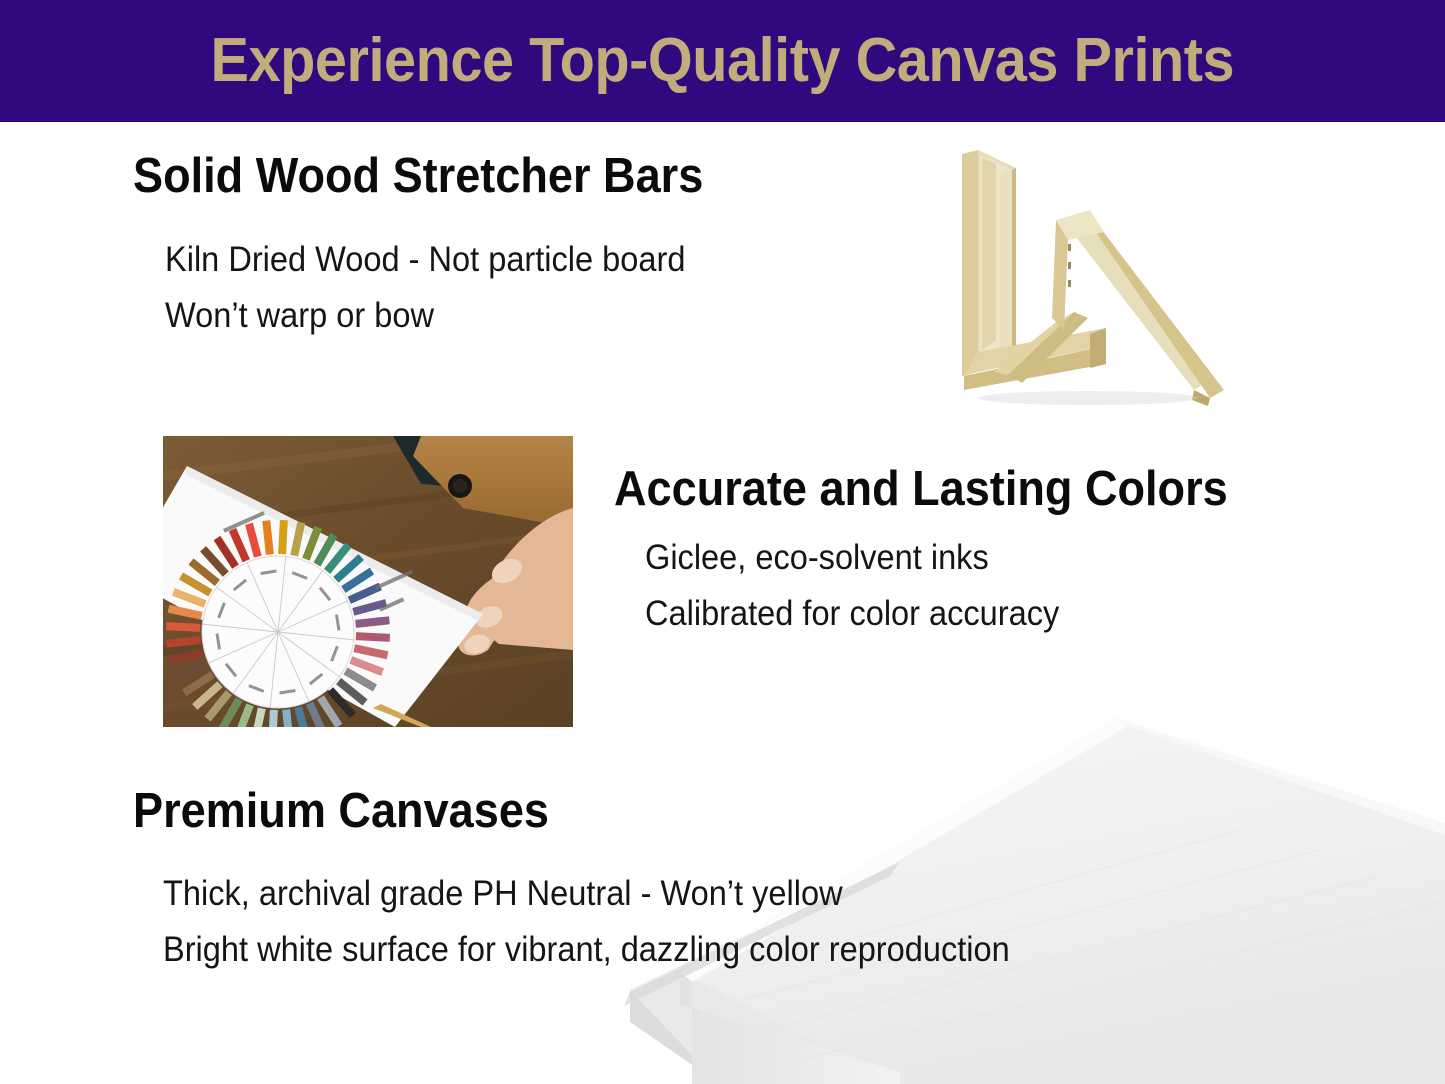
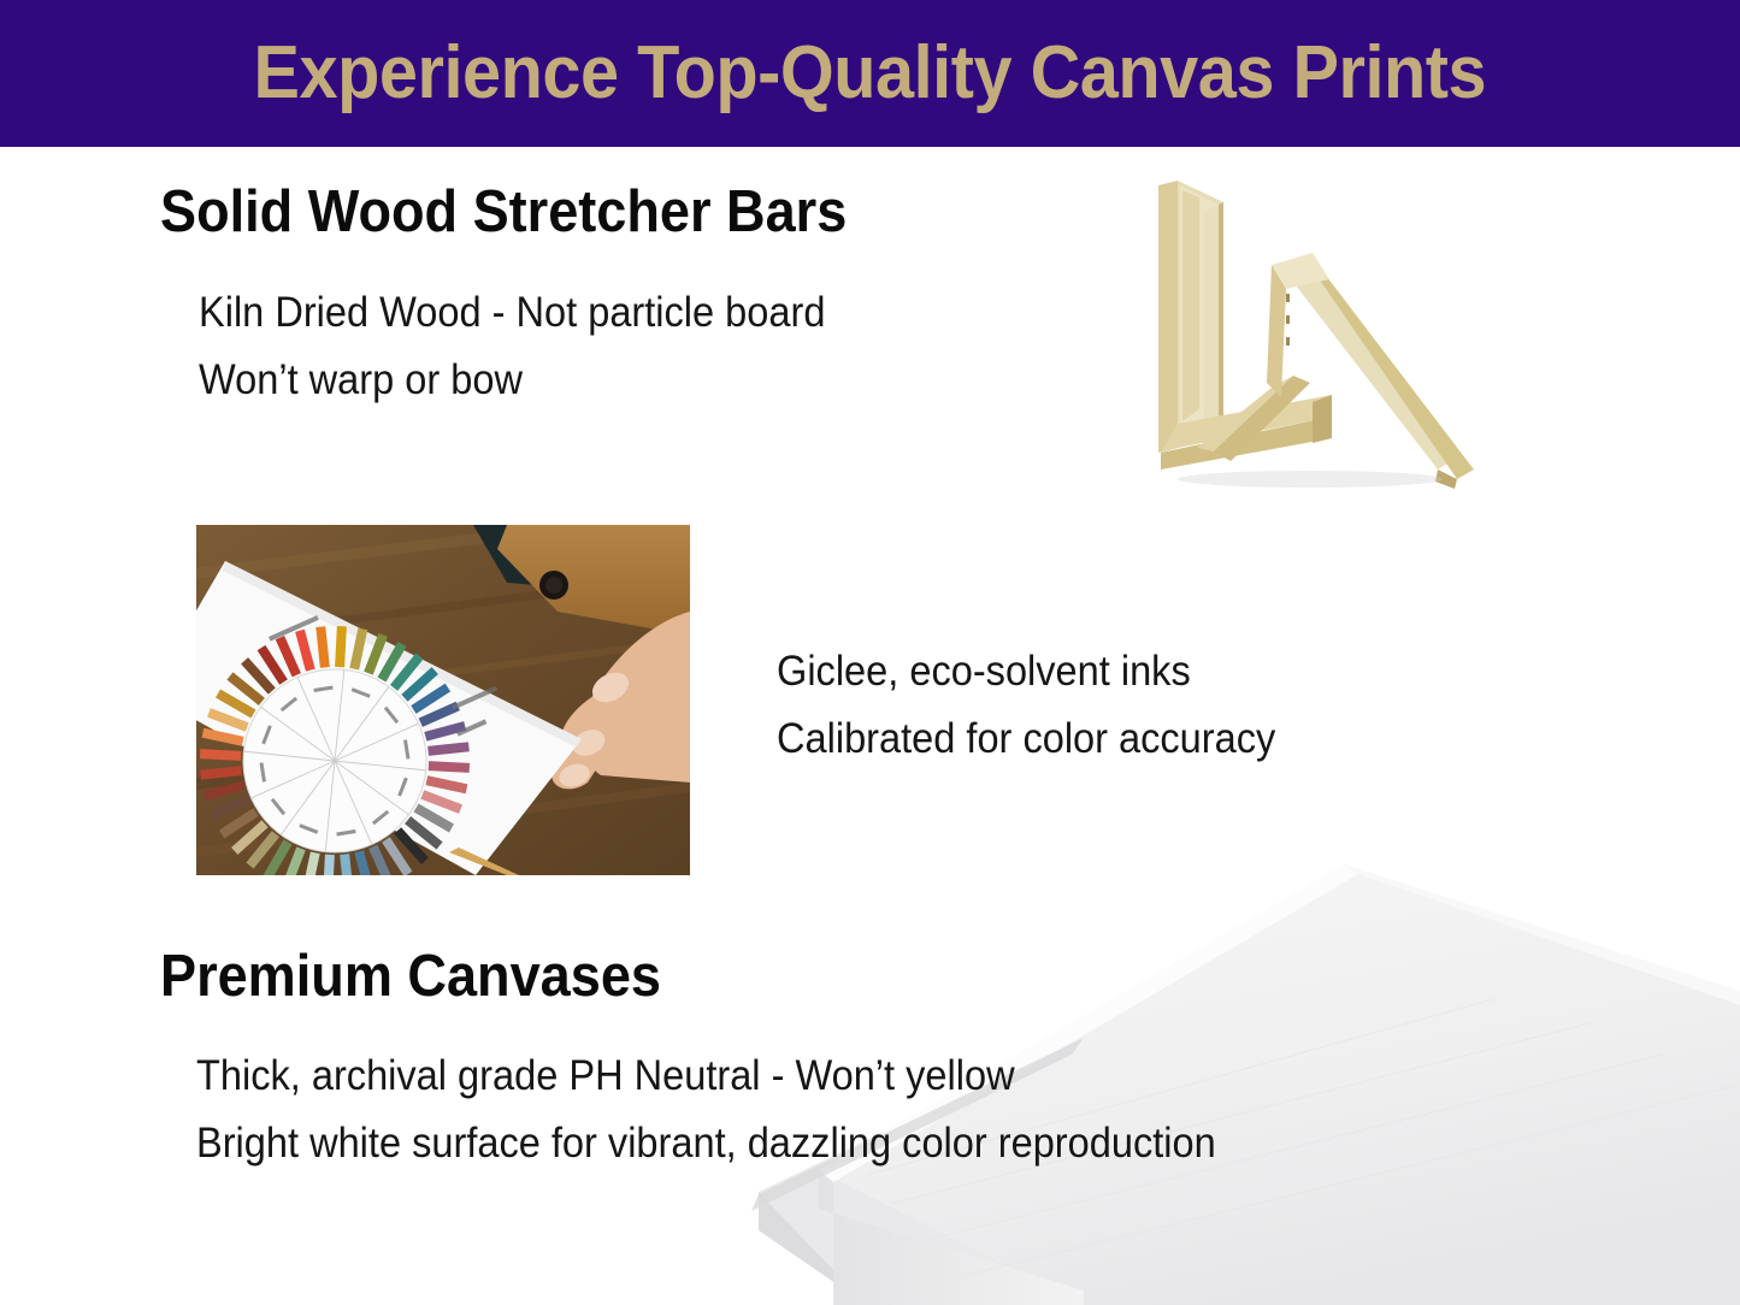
  Experience Top-Quality Canvas Prints
  Solid Wood Stretcher Bars
  Kiln Dried Wood - Not particle board
  Won’t warp or bow
- Accurate and Lasting Colors
  Giclee, eco-solvent inks
  Calibrated for color accuracy
  Premium Canvases
  Thick, archival grade PH Neutral - Won’t yellow
  Bright white surface for vibrant, dazzling color reproduction
